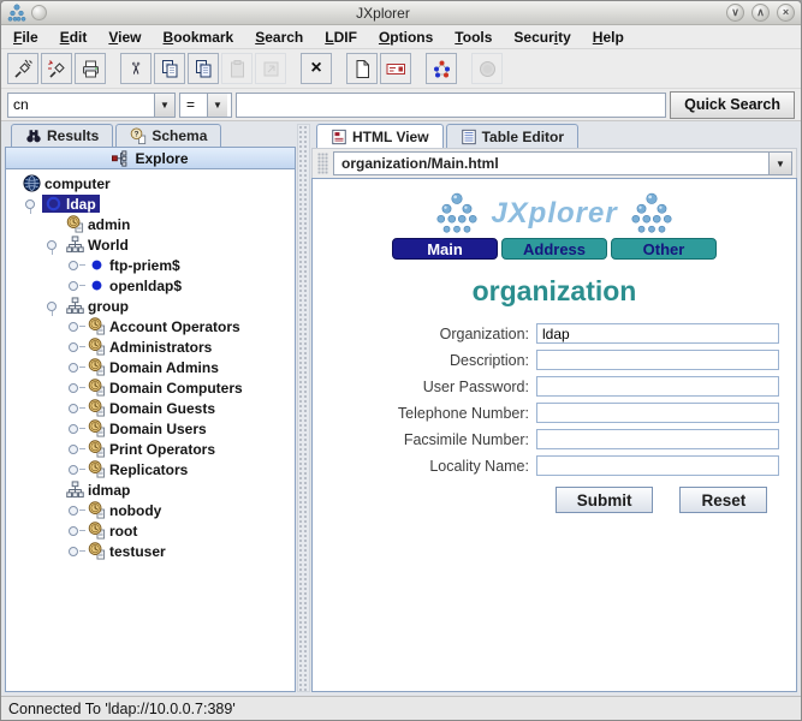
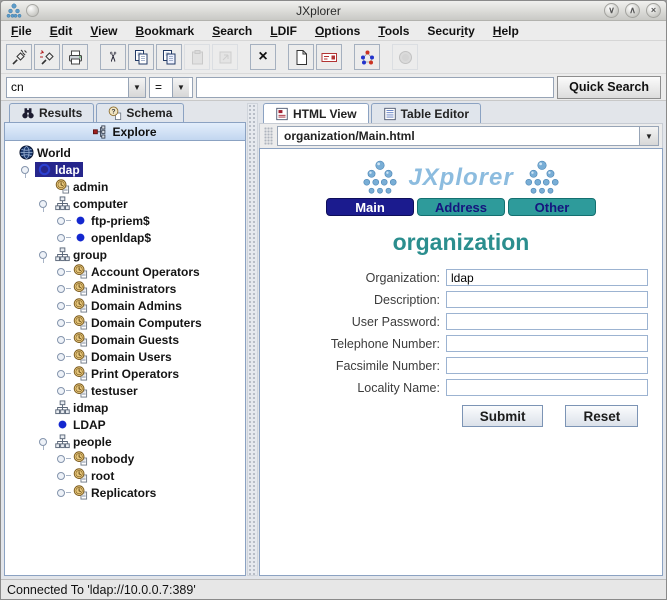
  JXplorer
  ∨
  ∧
  ×
  File
  Edit
  View
  Bookmark
  Search
  LDIF
  Options
  Tools
  Security
  Help
  ×
  cn
  ▼
  =
  ▼
  Quick Search
  Results
  Schema
  Explore
- computer
+ World
  ldap
  admin
- World
+ computer
  ftp-priem$
  openldap$
  group
  Account Operators
  Administrators
  Domain Admins
  Domain Computers
  Domain Guests
  Domain Users
  Print Operators
- Replicators
+ testuser
  idmap
+ LDAP
+ people
  nobody
  root
- testuser
+ Replicators
  HTML View
  Table Editor
  organization/Main.html
  ▼
  JXplorer
  Main
  Address
  Other
  organization
  Organization:
  ldap
  Description:
  User Password:
  Telephone Number:
  Facsimile Number:
  Locality Name:
  Submit
  Reset
  Connected To 'ldap://10.0.0.7:389'
